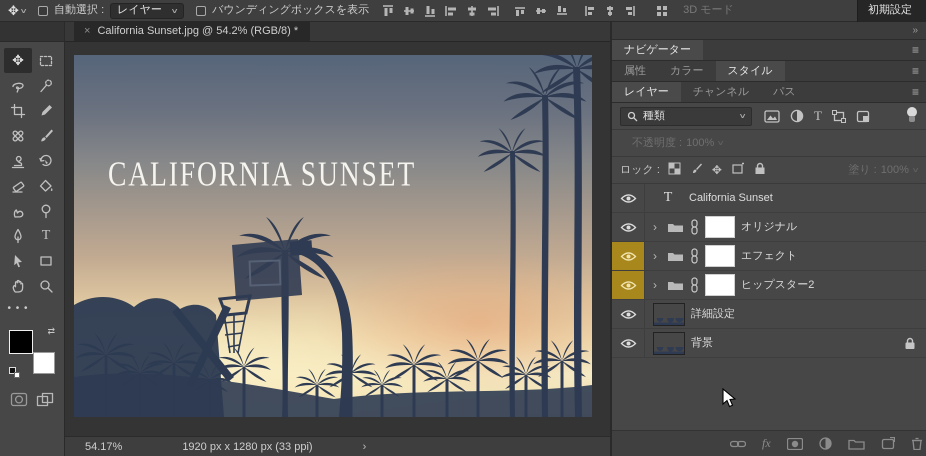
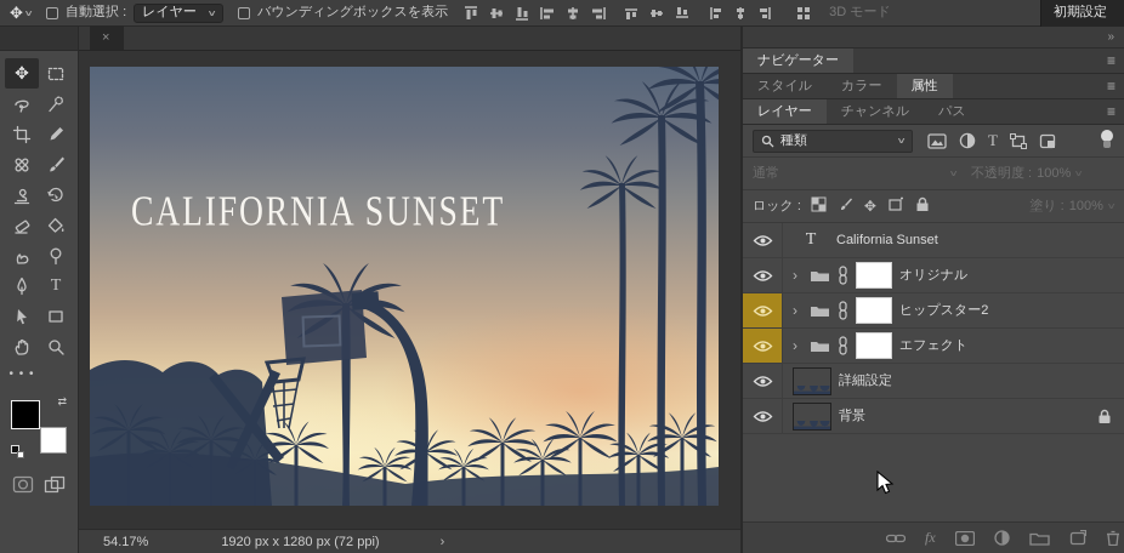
  ✥
  自動選択 :
  レイヤー
  バウンディングボックスを表示
  3D モード
  初期設定
  ✥
  T
  • • •
  ⇄
  ×
- California Sunset.jpg @ 54.2% (RGB/8) *
  CALIFORNIA SUNSET
  54.17%
- 1920 px x 1280 px (33 ppi)
+ 1920 px x 1280 px (72 ppi)
  ›
  »
  ナビゲーター
  ≡
- 属性
+ スタイル
  カラー
- スタイル
+ 属性
  ≡
  レイヤー
  チャンネル
  パス
  ≡
  種類
  T
+ 通常
  不透明度 :
  100%
  ロック :
  ✥
  塗り :
  100%
  T
  California Sunset
  ›
  オリジナル
  ›
- エフェクト
+ ヒップスター2
  ›
- ヒップスター2
+ エフェクト
  詳細設定
  背景
  fx
